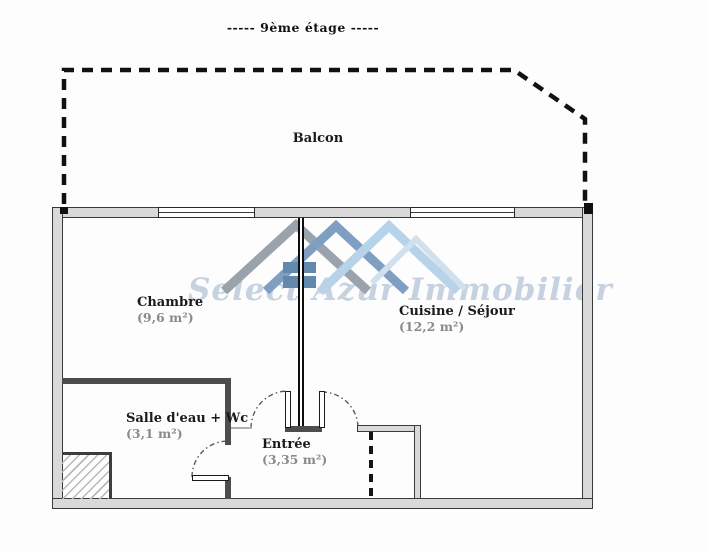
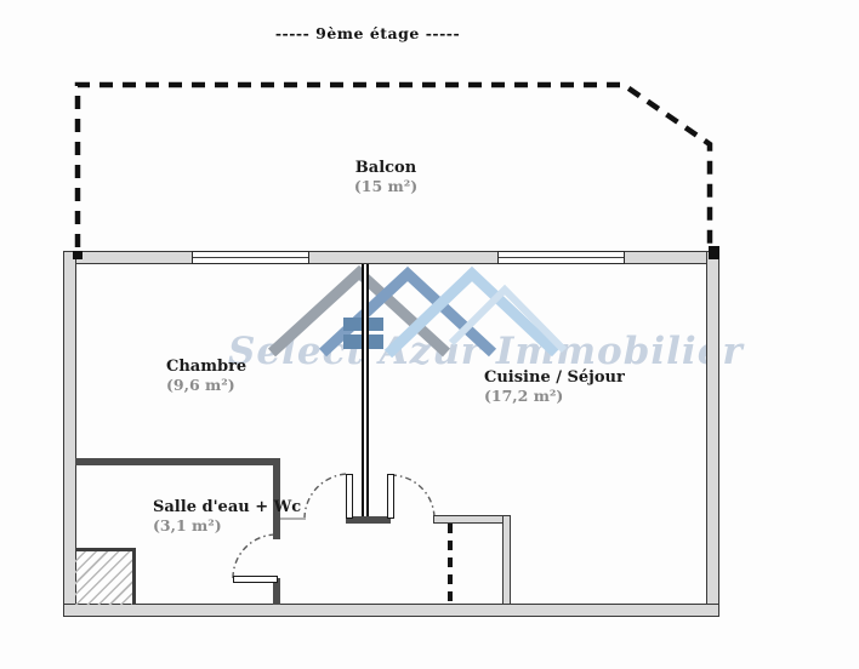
  ----- 9ème étage -----
  Balcon
+ (15 m²)
  Chambre
  (9,6 m²)
  Cuisine / Séjour
- (12,2 m²)
+ (17,2 m²)
  Salle d'eau + Wc
  (3,1 m²)
- Entrée
- (3,35 m²)
